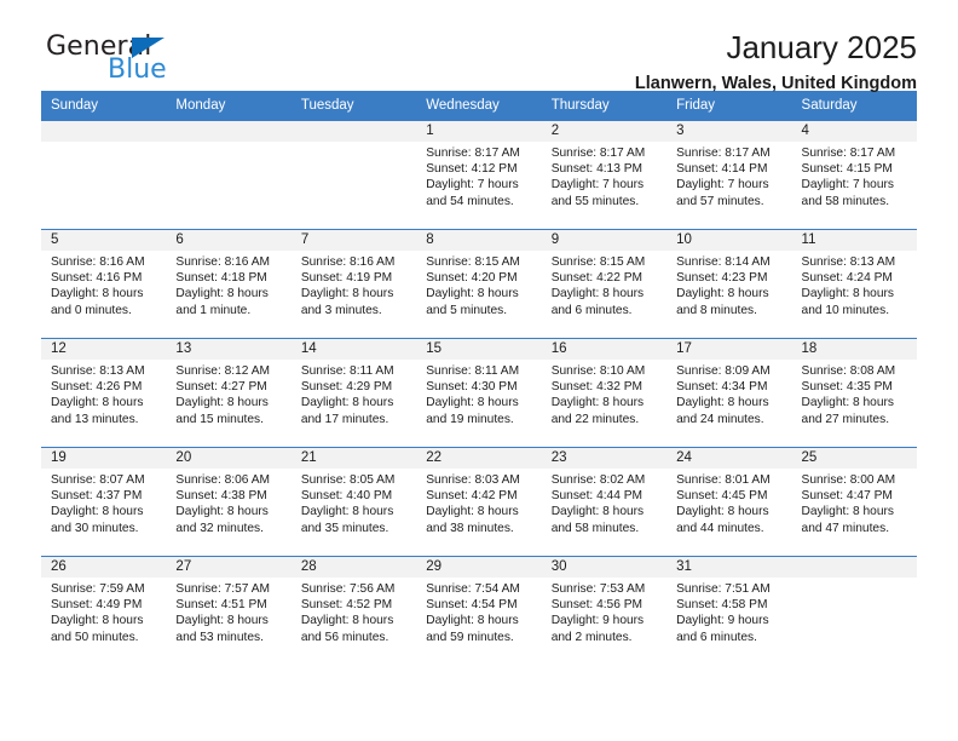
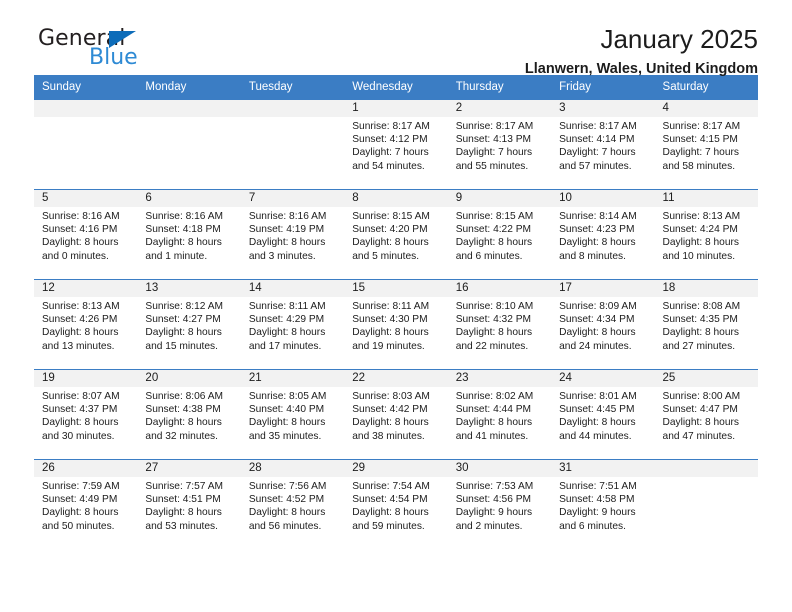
  General
  Blue
  January 2025
  Llanwern, Wales, United Kingdom
  Sunday	Monday	Tuesday	Wednesday	Thursday	Friday	Saturday
  			1Sunrise: 8:17 AMSunset: 4:12 PMDaylight: 7 hoursand 54 minutes.	2Sunrise: 8:17 AMSunset: 4:13 PMDaylight: 7 hoursand 55 minutes.	3Sunrise: 8:17 AMSunset: 4:14 PMDaylight: 7 hoursand 57 minutes.	4Sunrise: 8:17 AMSunset: 4:15 PMDaylight: 7 hoursand 58 minutes.
  5Sunrise: 8:16 AMSunset: 4:16 PMDaylight: 8 hoursand 0 minutes.	6Sunrise: 8:16 AMSunset: 4:18 PMDaylight: 8 hoursand 1 minute.	7Sunrise: 8:16 AMSunset: 4:19 PMDaylight: 8 hoursand 3 minutes.	8Sunrise: 8:15 AMSunset: 4:20 PMDaylight: 8 hoursand 5 minutes.	9Sunrise: 8:15 AMSunset: 4:22 PMDaylight: 8 hoursand 6 minutes.	10Sunrise: 8:14 AMSunset: 4:23 PMDaylight: 8 hoursand 8 minutes.	11Sunrise: 8:13 AMSunset: 4:24 PMDaylight: 8 hoursand 10 minutes.
  12Sunrise: 8:13 AMSunset: 4:26 PMDaylight: 8 hoursand 13 minutes.	13Sunrise: 8:12 AMSunset: 4:27 PMDaylight: 8 hoursand 15 minutes.	14Sunrise: 8:11 AMSunset: 4:29 PMDaylight: 8 hoursand 17 minutes.	15Sunrise: 8:11 AMSunset: 4:30 PMDaylight: 8 hoursand 19 minutes.	16Sunrise: 8:10 AMSunset: 4:32 PMDaylight: 8 hoursand 22 minutes.	17Sunrise: 8:09 AMSunset: 4:34 PMDaylight: 8 hoursand 24 minutes.	18Sunrise: 8:08 AMSunset: 4:35 PMDaylight: 8 hoursand 27 minutes.
- 19Sunrise: 8:07 AMSunset: 4:37 PMDaylight: 8 hoursand 30 minutes.	20Sunrise: 8:06 AMSunset: 4:38 PMDaylight: 8 hoursand 32 minutes.	21Sunrise: 8:05 AMSunset: 4:40 PMDaylight: 8 hoursand 35 minutes.	22Sunrise: 8:03 AMSunset: 4:42 PMDaylight: 8 hoursand 38 minutes.	23Sunrise: 8:02 AMSunset: 4:44 PMDaylight: 8 hoursand 58 minutes.	24Sunrise: 8:01 AMSunset: 4:45 PMDaylight: 8 hoursand 44 minutes.	25Sunrise: 8:00 AMSunset: 4:47 PMDaylight: 8 hoursand 47 minutes.
+ 19Sunrise: 8:07 AMSunset: 4:37 PMDaylight: 8 hoursand 30 minutes.	20Sunrise: 8:06 AMSunset: 4:38 PMDaylight: 8 hoursand 32 minutes.	21Sunrise: 8:05 AMSunset: 4:40 PMDaylight: 8 hoursand 35 minutes.	22Sunrise: 8:03 AMSunset: 4:42 PMDaylight: 8 hoursand 38 minutes.	23Sunrise: 8:02 AMSunset: 4:44 PMDaylight: 8 hoursand 41 minutes.	24Sunrise: 8:01 AMSunset: 4:45 PMDaylight: 8 hoursand 44 minutes.	25Sunrise: 8:00 AMSunset: 4:47 PMDaylight: 8 hoursand 47 minutes.
  26Sunrise: 7:59 AMSunset: 4:49 PMDaylight: 8 hoursand 50 minutes.	27Sunrise: 7:57 AMSunset: 4:51 PMDaylight: 8 hoursand 53 minutes.	28Sunrise: 7:56 AMSunset: 4:52 PMDaylight: 8 hoursand 56 minutes.	29Sunrise: 7:54 AMSunset: 4:54 PMDaylight: 8 hoursand 59 minutes.	30Sunrise: 7:53 AMSunset: 4:56 PMDaylight: 9 hoursand 2 minutes.	31Sunrise: 7:51 AMSunset: 4:58 PMDaylight: 9 hoursand 6 minutes.
